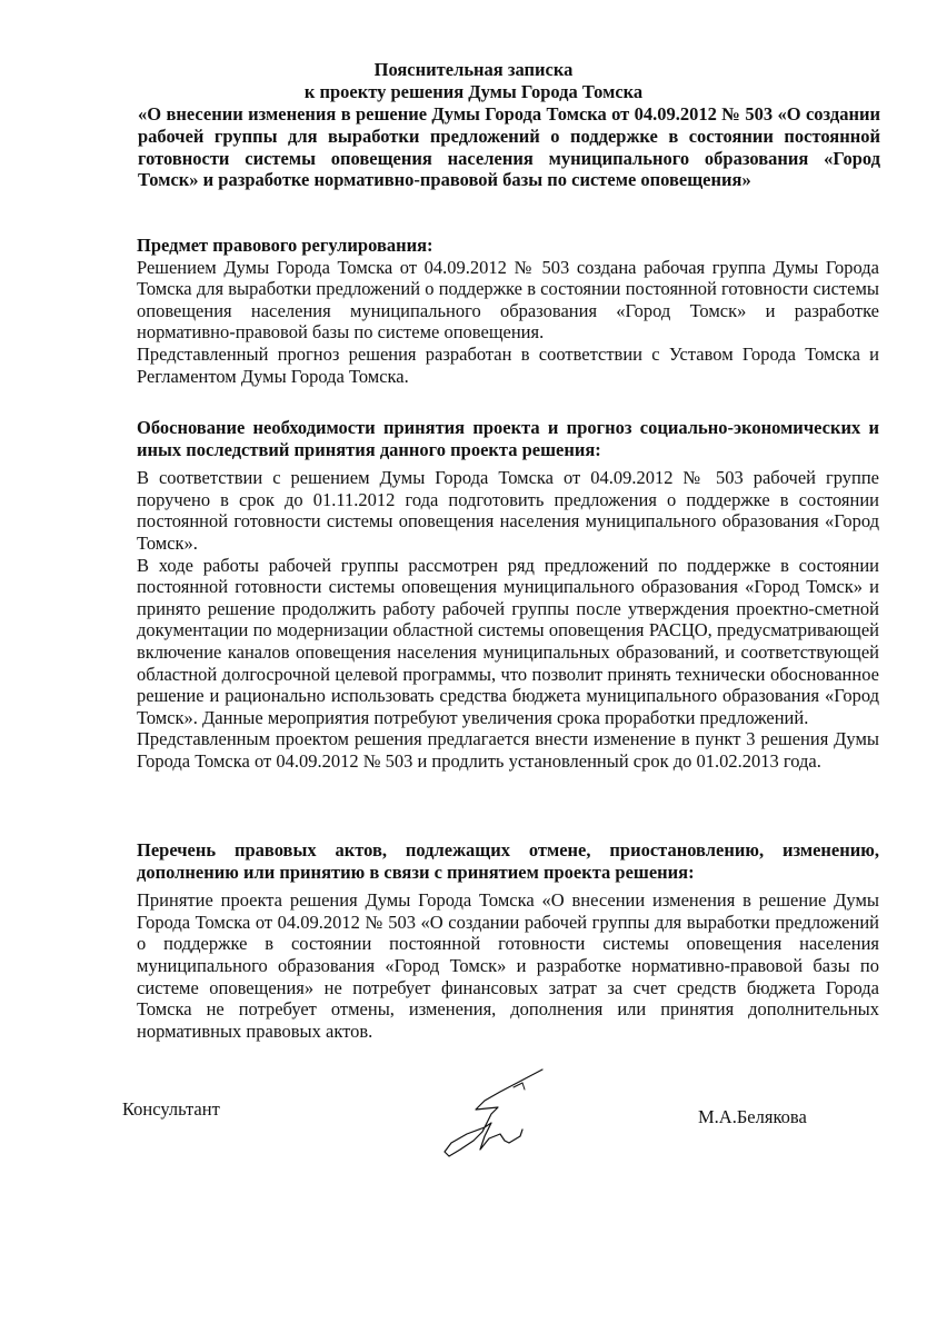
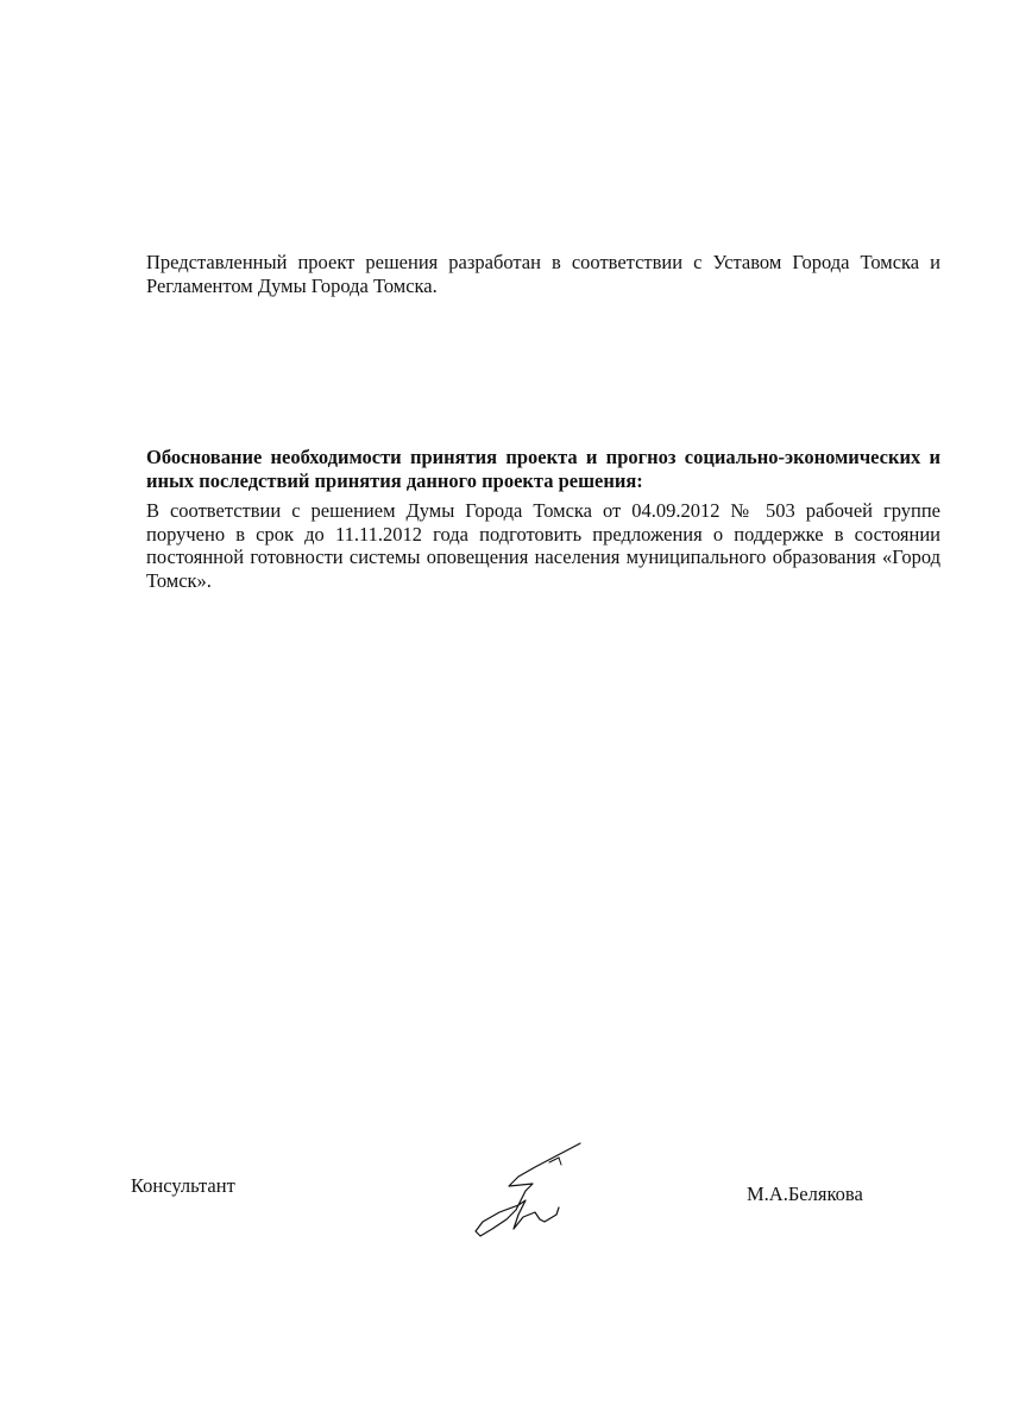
- Пояснительная записка
- к проекту решения Думы Города Томска
- «О внесении изменения в решение Думы Города Томска от 04.09.2012 № 503 «О создании рабочей группы для выработки предложений о поддержке в состоянии постоянной готовности системы оповещения населения муниципального образования «Город Томск» и разработке нормативно-правовой базы по системе оповещения»
- Предмет правового регулирования:
- Решением Думы Города Томска от 04.09.2012 № 503 создана рабочая группа Думы Города Томска для выработки предложений о поддержке в состоянии постоянной готовности системы оповещения населения муниципального образования «Город Томск» и разработке нормативно-правовой базы по системе оповещения.
- Представленный прогноз решения разработан в соответствии с Уставом Города Томска и Регламентом Думы Города Томска.
+ Представленный проект решения разработан в соответствии с Уставом Города Томска и Регламентом Думы Города Томска.
  Обоснование необходимости принятия проекта и прогноз социально-экономических и иных последствий принятия данного проекта решения:
- В соответствии с решением Думы Города Томска от 04.09.2012 № 503 рабочей группе поручено в срок до 01.11.2012 года подготовить предложения о поддержке в состоянии постоянной готовности системы оповещения населения муниципального образования «Город Томск».
+ В соответствии с решением Думы Города Томска от 04.09.2012 № 503 рабочей группе поручено в срок до 11.11.2012 года подготовить предложения о поддержке в состоянии постоянной готовности системы оповещения населения муниципального образования «Город Томск».
- В ходе работы рабочей группы рассмотрен ряд предложений по поддержке в состоянии постоянной готовности системы оповещения муниципального образования «Город Томск» и принято решение продолжить работу рабочей группы после утверждения проектно-сметной документации по модернизации областной системы оповещения РАСЦО, предусматривающей включение каналов оповещения населения муниципальных образований, и соответствующей областной долгосрочной целевой программы, что позволит принять технически обоснованное решение и рационально использовать средства бюджета муниципального образования «Город Томск». Данные мероприятия потребуют увеличения срока проработки предложений.
- Представленным проектом решения предлагается внести изменение в пункт 3 решения Думы Города Томска от 04.09.2012 № 503 и продлить установленный срок до 01.02.2013 года.
- Перечень правовых актов, подлежащих отмене, приостановлению, изменению, дополнению или принятию в связи с принятием проекта решения:
- Принятие проекта решения Думы Города Томска «О внесении изменения в решение Думы Города Томска от 04.09.2012 № 503 «О создании рабочей группы для выработки предложений о поддержке в состоянии постоянной готовности системы оповещения населения муниципального образования «Город Томск» и разработке нормативно-правовой базы по системе оповещения» не потребует финансовых затрат за счет средств бюджета Города Томска не потребует отмены, изменения, дополнения или принятия дополнительных нормативных правовых актов.
  Консультант
  М.А.Белякова
